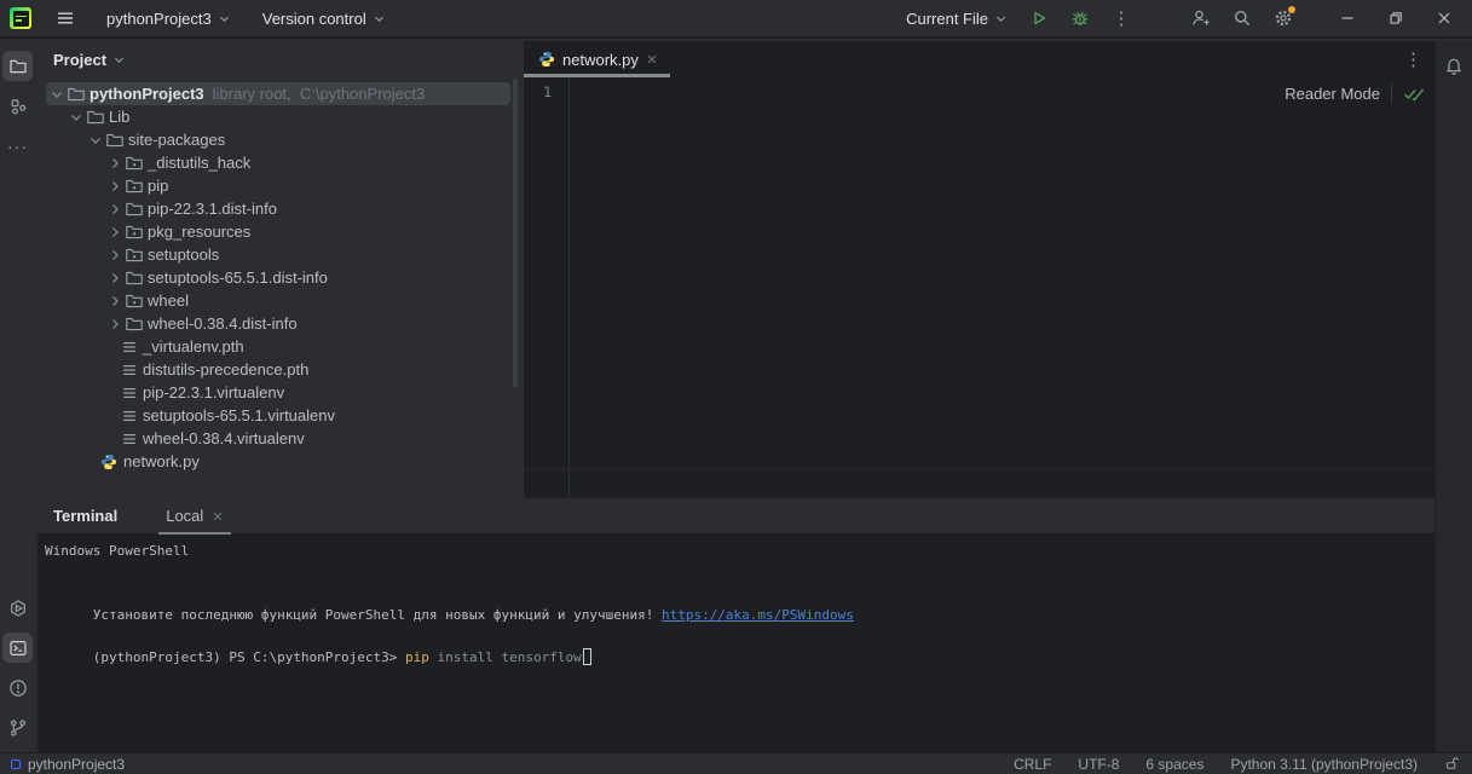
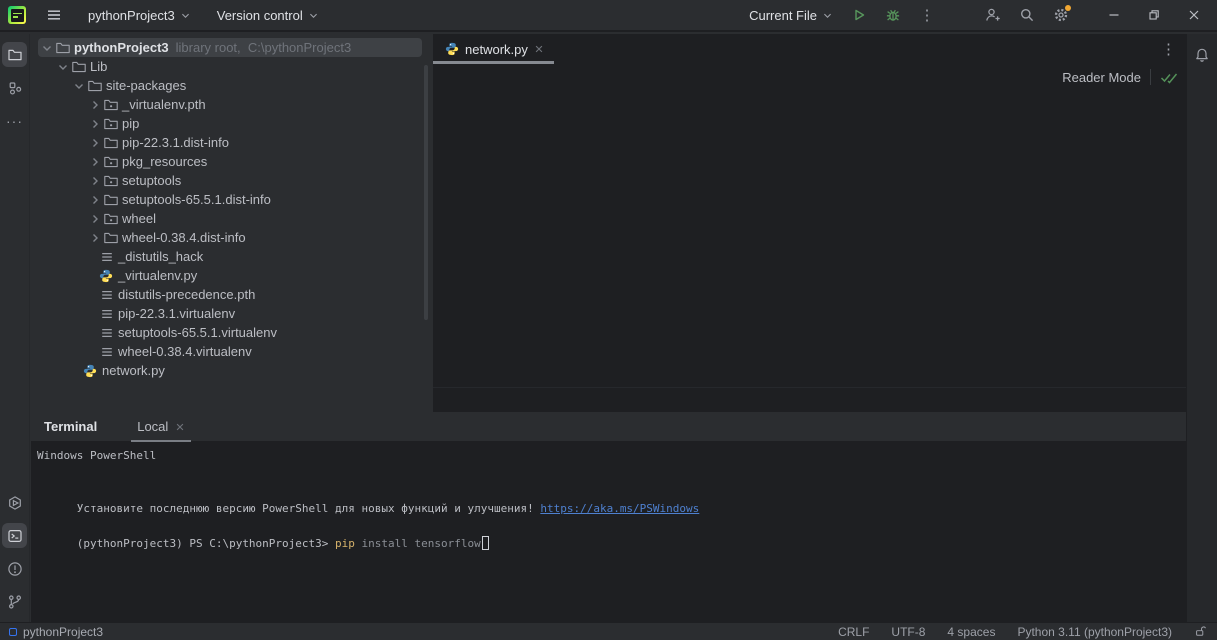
  pythonProject3
  Version control
  Current File
  ⋮
  ···
- Project
  pythonProject3
  library root, C:\pythonProject3
  Lib
  site-packages
- _distutils_hack
+ _virtualenv.pth
  pip
  pip-22.3.1.dist-info
  pkg_resources
  setuptools
  setuptools-65.5.1.dist-info
  wheel
  wheel-0.38.4.dist-info
- _virtualenv.pth
+ _distutils_hack
+ _virtualenv.py
  distutils-precedence.pth
  pip-22.3.1.virtualenv
  setuptools-65.5.1.virtualenv
  wheel-0.38.4.virtualenv
  network.py
  network.py
  ⋮
- 1
  Reader Mode
  Terminal
  Local
  Windows PowerShell
- Установите последнюю функций PowerShell для новых функций и улучшения! https://aka.ms/PSWindows
+ Установите последнюю версию PowerShell для новых функций и улучшения! https://aka.ms/PSWindows
  (pythonProject3) PS C:\pythonProject3> pip install tensorflow
  pythonProject3
  CRLF
  UTF-8
- 6 spaces
+ 4 spaces
  Python 3.11 (pythonProject3)
